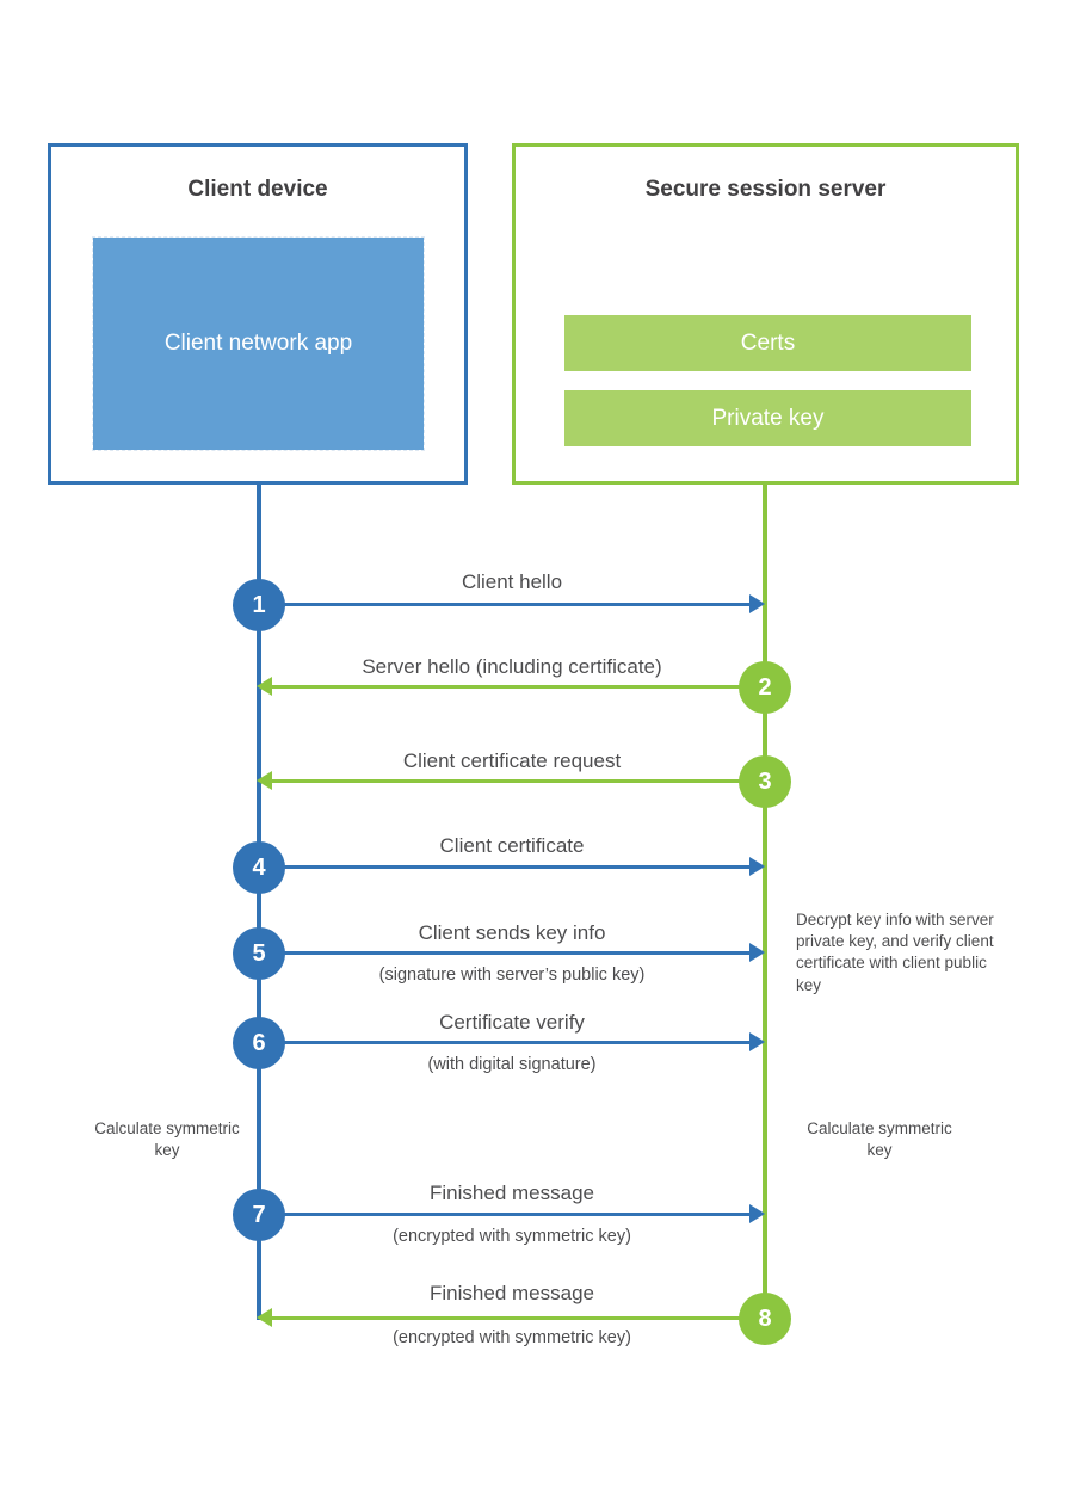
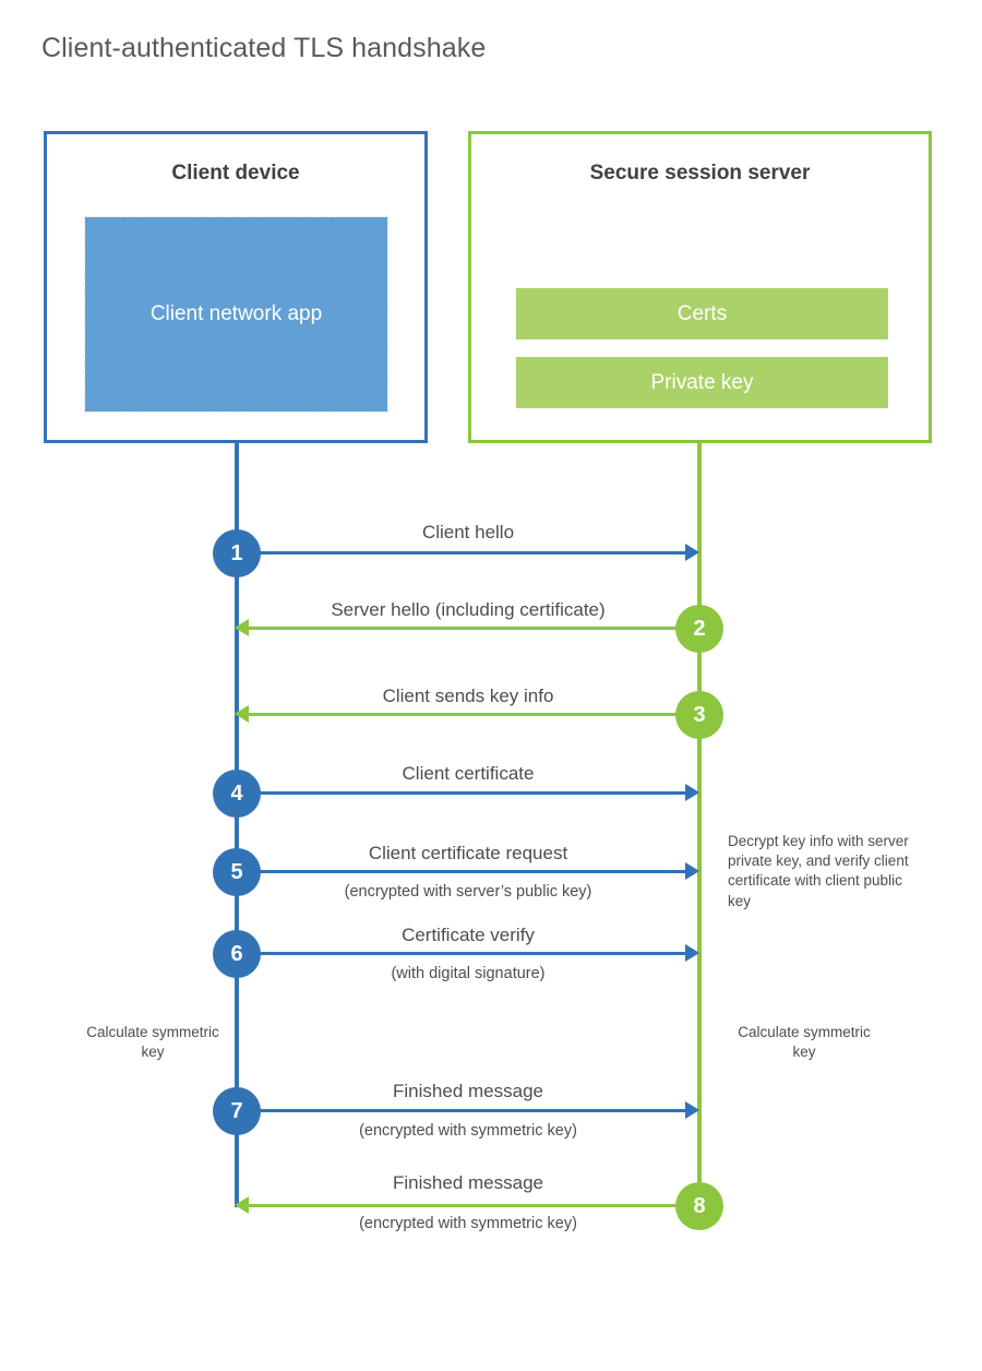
+ Client-authenticated TLS handshake
  Client device
  Client network app
  Secure session server
  Certs
  Private key
  Client hello
  1
  Server hello (including certificate)
  2
- Client certificate request
+ Client sends key info
  3
  Client certificate
  4
- Client sends key info
+ Client certificate request
  5
- (signature with server’s public key)
+ (encrypted with server’s public key)
  Certificate verify
  6
  (with digital signature)
  Decrypt key info with server private key, and verify client certificate with client public key
  Calculate symmetric key
  Calculate symmetric key
  Finished message
  7
  (encrypted with symmetric key)
  Finished message
  8
  (encrypted with symmetric key)
